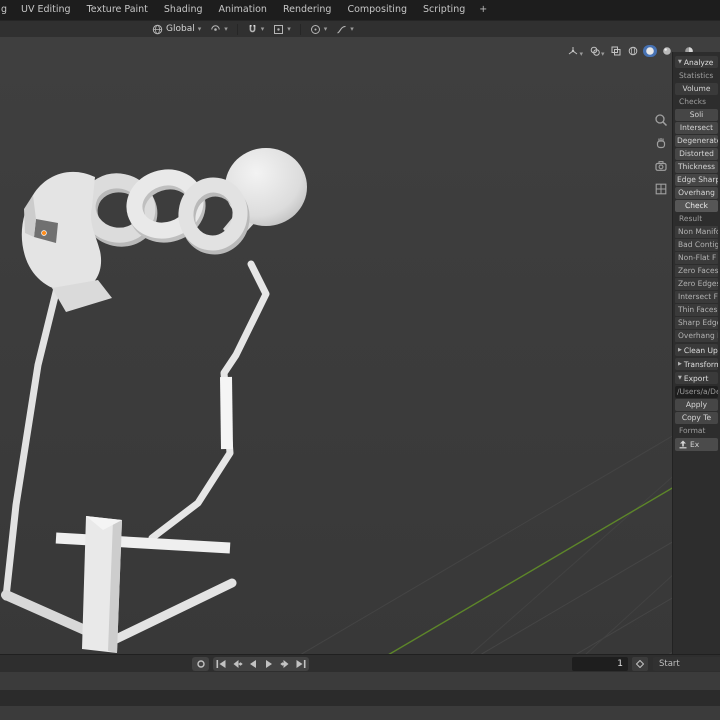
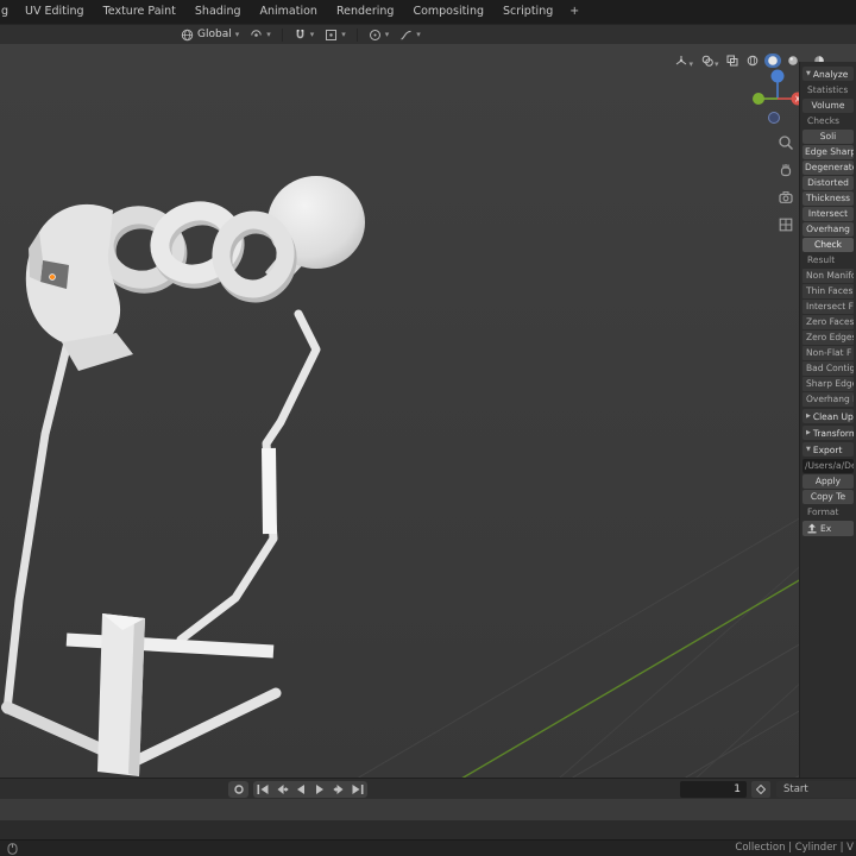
  g
  UV Editing
  Texture Paint
  Shading
  Animation
  Rendering
  Compositing
  Scripting
  +
  Global
+ X
  Analyze
  Statistics
  Volume
  Checks
  Soli
- Intersect
+ Edge Sharp
  Degenerat
  Distorted
  Thickness
- Edge Sharp
+ Intersect
  Overhang
  Check
  Result
  Non Manif
- Bad Contig
+ Thin Faces
- Non-Flat F
+ Intersect F
  Zero Faces
  Zero Edge
- Intersect F
+ Non-Flat F
- Thin Faces
+ Bad Contig
  Sharp Edg
  Overhang
  Clean Up
  Transform
  Export
  /Users/a/D
  Apply
  Copy Te
  Format
  Ex
  1
  Start
+ Collection | Cylinder | V
